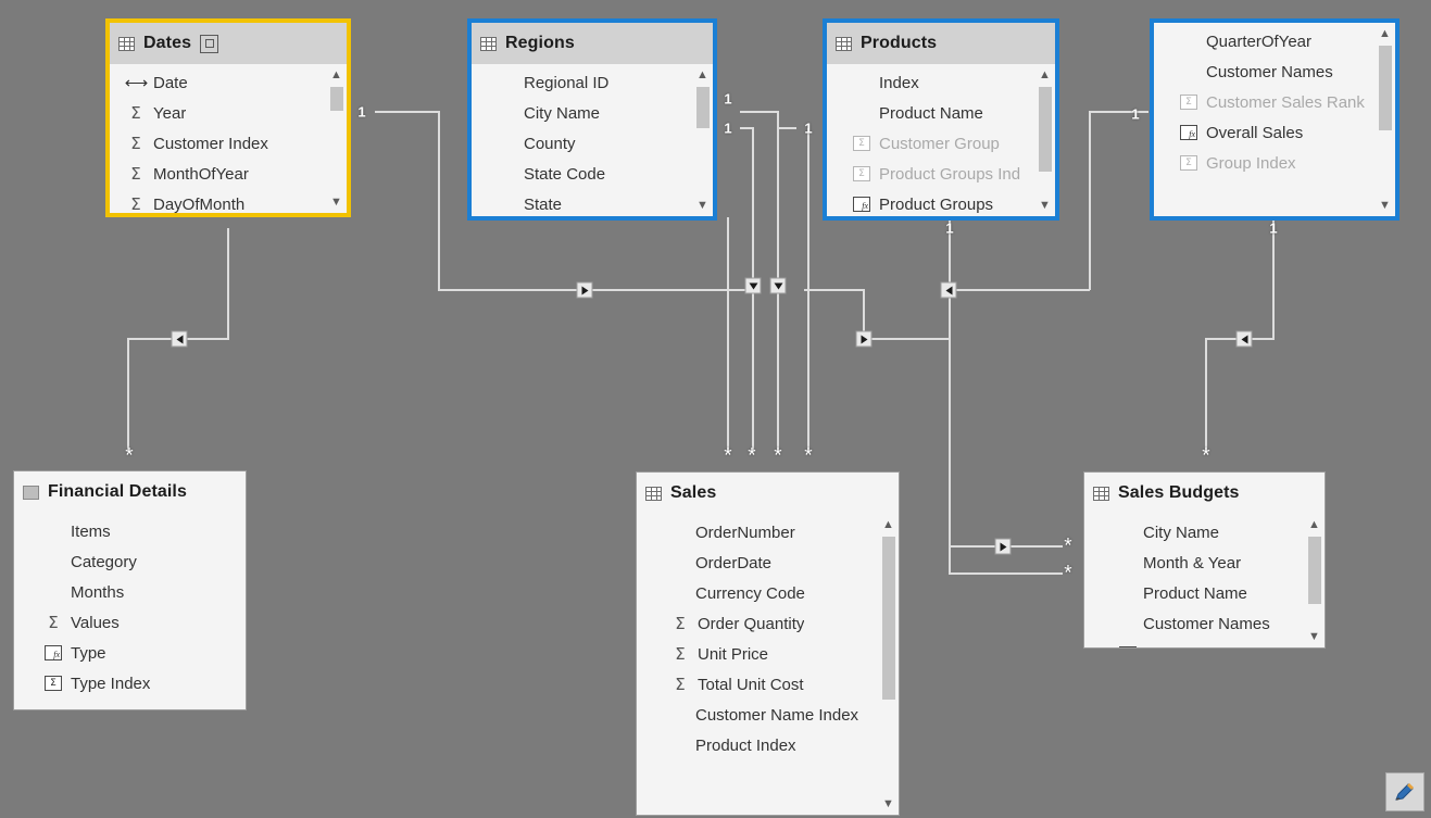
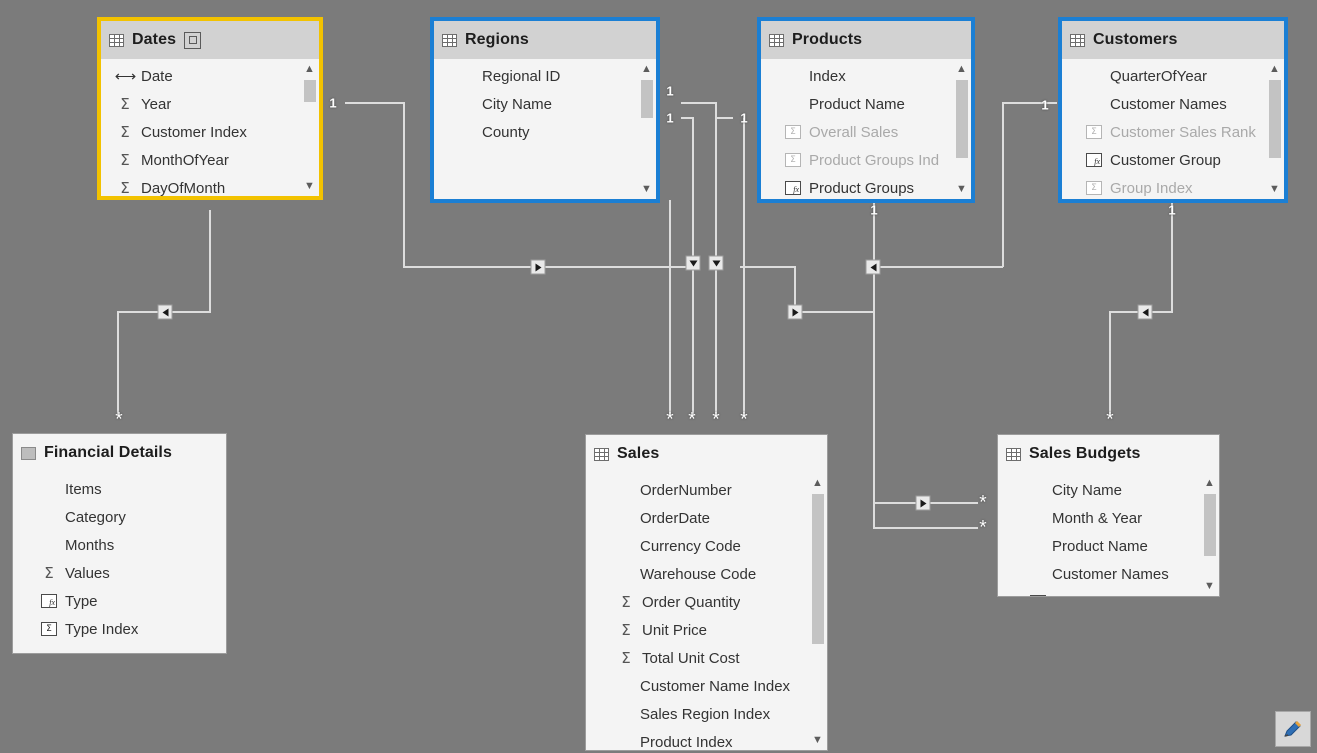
  1
  1
  1
  1
  1
  1
  1
  *
  *
  *
  *
  *
  *
  *
  *
  Dates
  ⟷
  Date
  Σ
  Year
  Σ
  Customer Index
  Σ
  MonthOfYear
  Σ
  DayOfMonth
  ▲
  ▼
  Regions
  Regional ID
  City Name
  County
- State Code
- State
  ▲
  ▼
  Products
  Index
  Product Name
  Σ
- Customer Group
+ Overall Sales
  Σ
  Product Groups Ind
  fx
  Product Groups
  ▲
  ▼
+ Customers
  QuarterOfYear
  Customer Names
  Σ
  Customer Sales Rank
  fx
- Overall Sales
+ Customer Group
  Σ
  Group Index
  ▲
  ▼
  Financial Details
  Items
  Category
  Months
  Σ
  Values
  fx
  Type
  Σ
  Type Index
  Sales
  OrderNumber
  OrderDate
  Currency Code
+ Warehouse Code
  Σ
  Order Quantity
  Σ
  Unit Price
  Σ
  Total Unit Cost
  Customer Name Index
+ Sales Region Index
  Product Index
  ▲
  ▼
  Sales Budgets
  City Name
  Month & Year
  Product Name
  Customer Names
  ▲
  ▼
